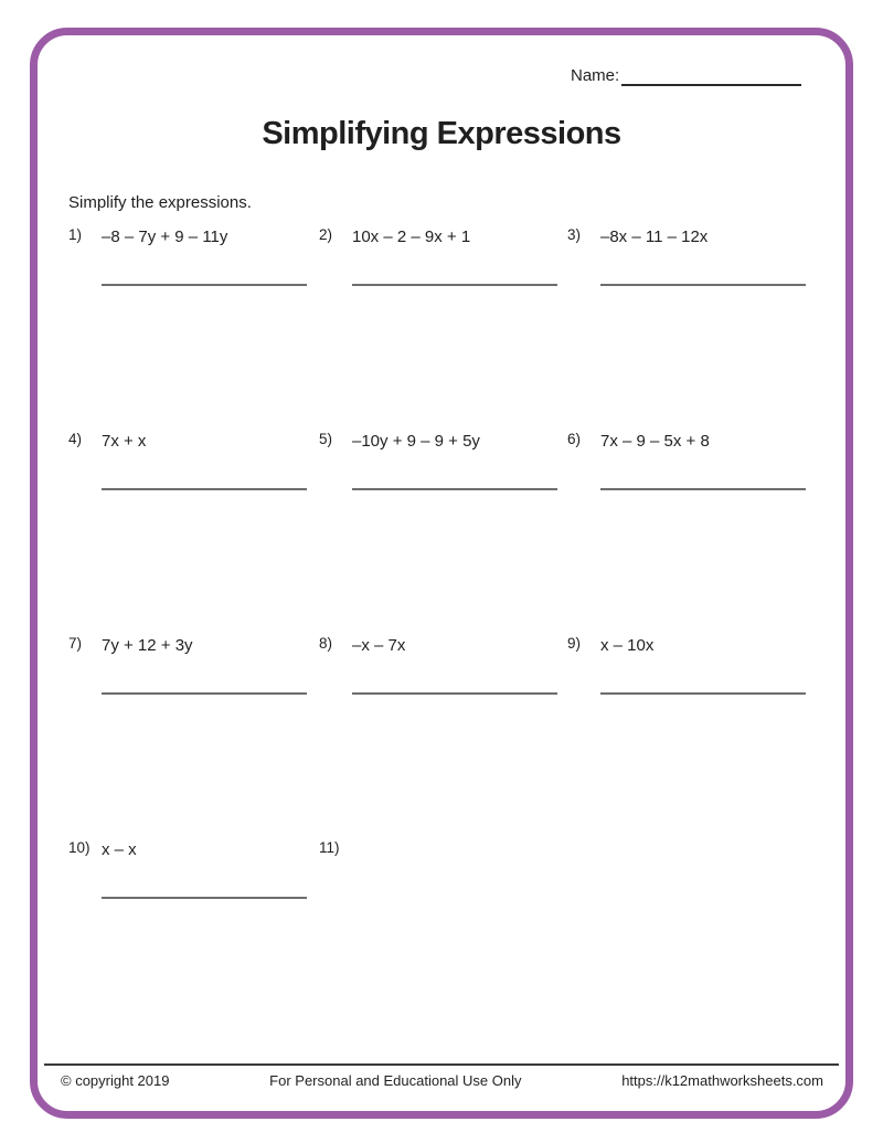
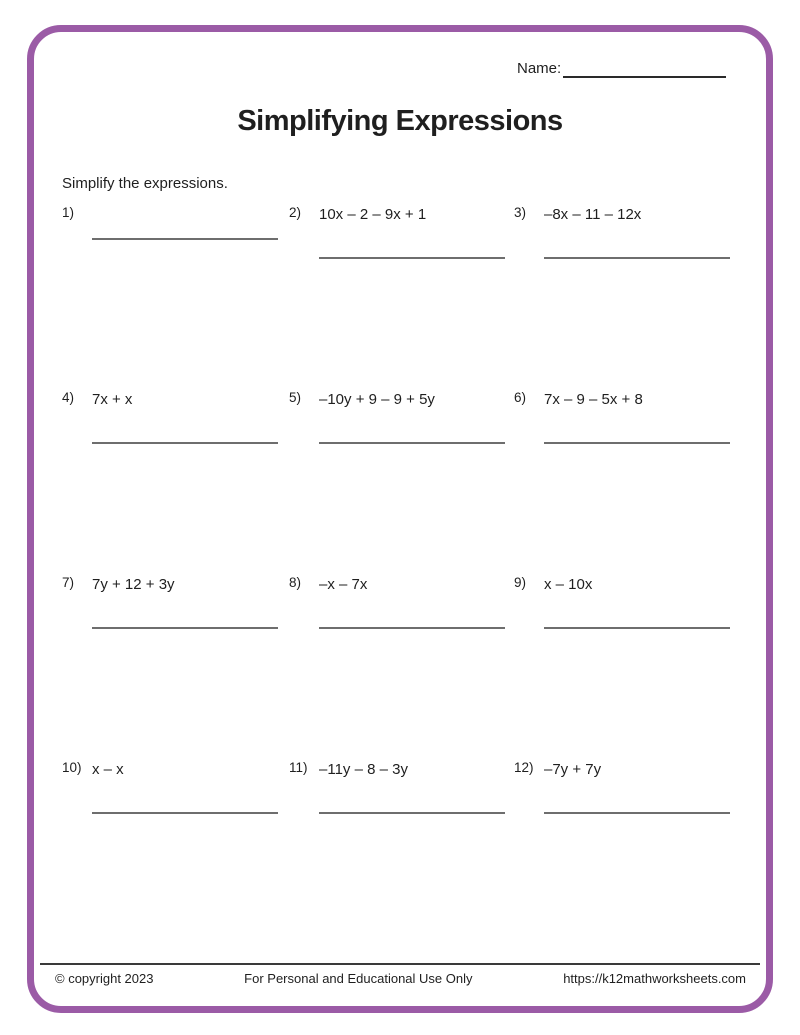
  Name:
  Simplifying Expressions
  Simplify the expressions.
  1)
- –8 – 7y + 9 – 11y
  2)
  10x – 2 – 9x + 1
  3)
  –8x – 11 – 12x
  4)
  7x + x
  5)
  –10y + 9 – 9 + 5y
  6)
  7x – 9 – 5x + 8
  7)
  7y + 12 + 3y
  8)
  –x – 7x
  9)
  x – 10x
  10)
  x – x
  11)
+ –11y – 8 – 3y
+ 12)
+ –7y + 7y
- © copyright 2019
+ © copyright 2023
  For Personal and Educational Use Only
  https://k12mathworksheets.com
